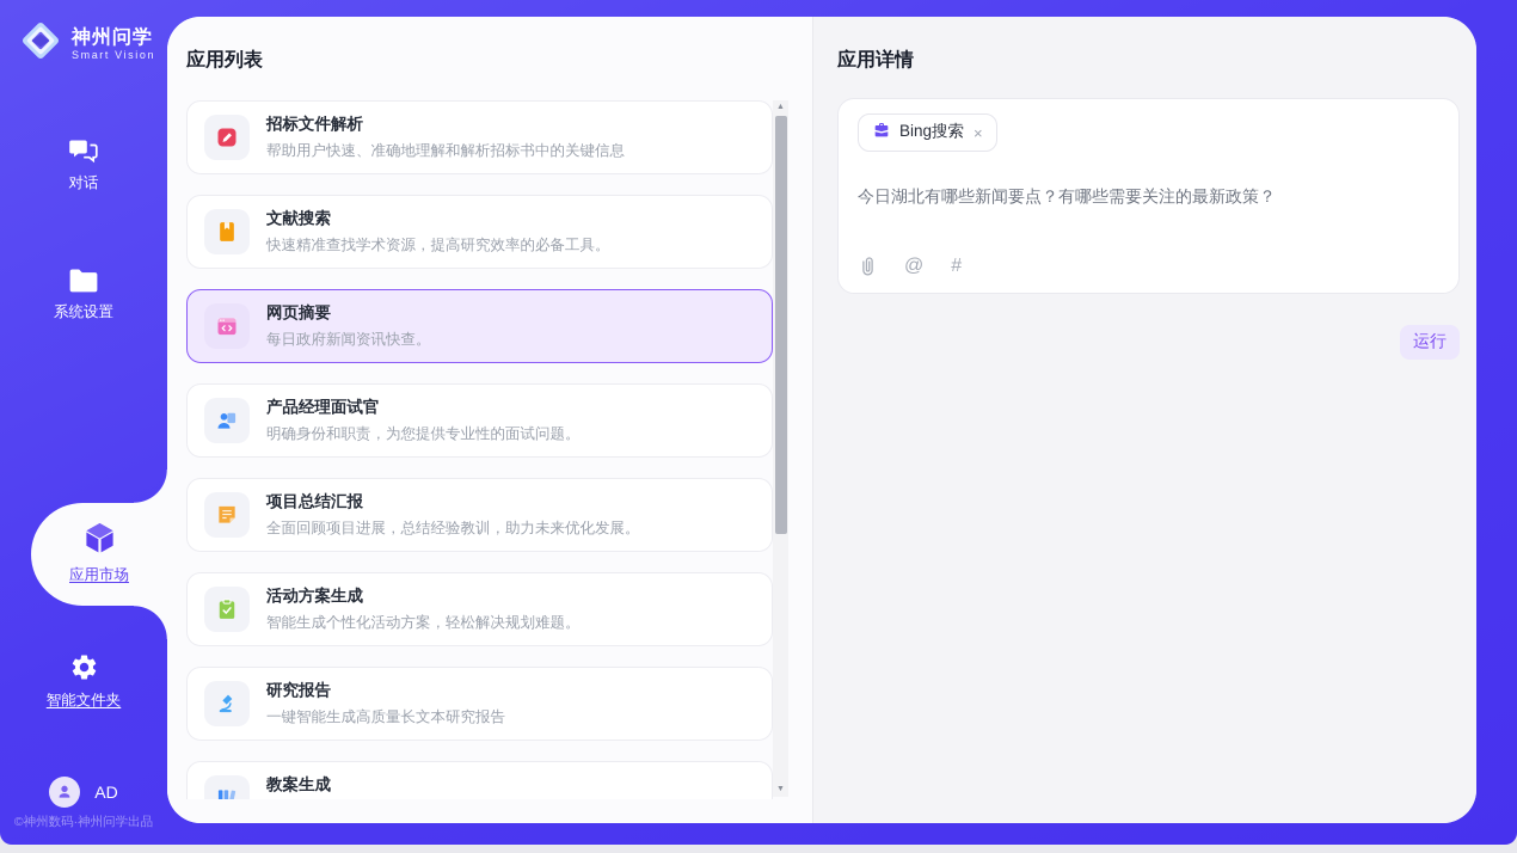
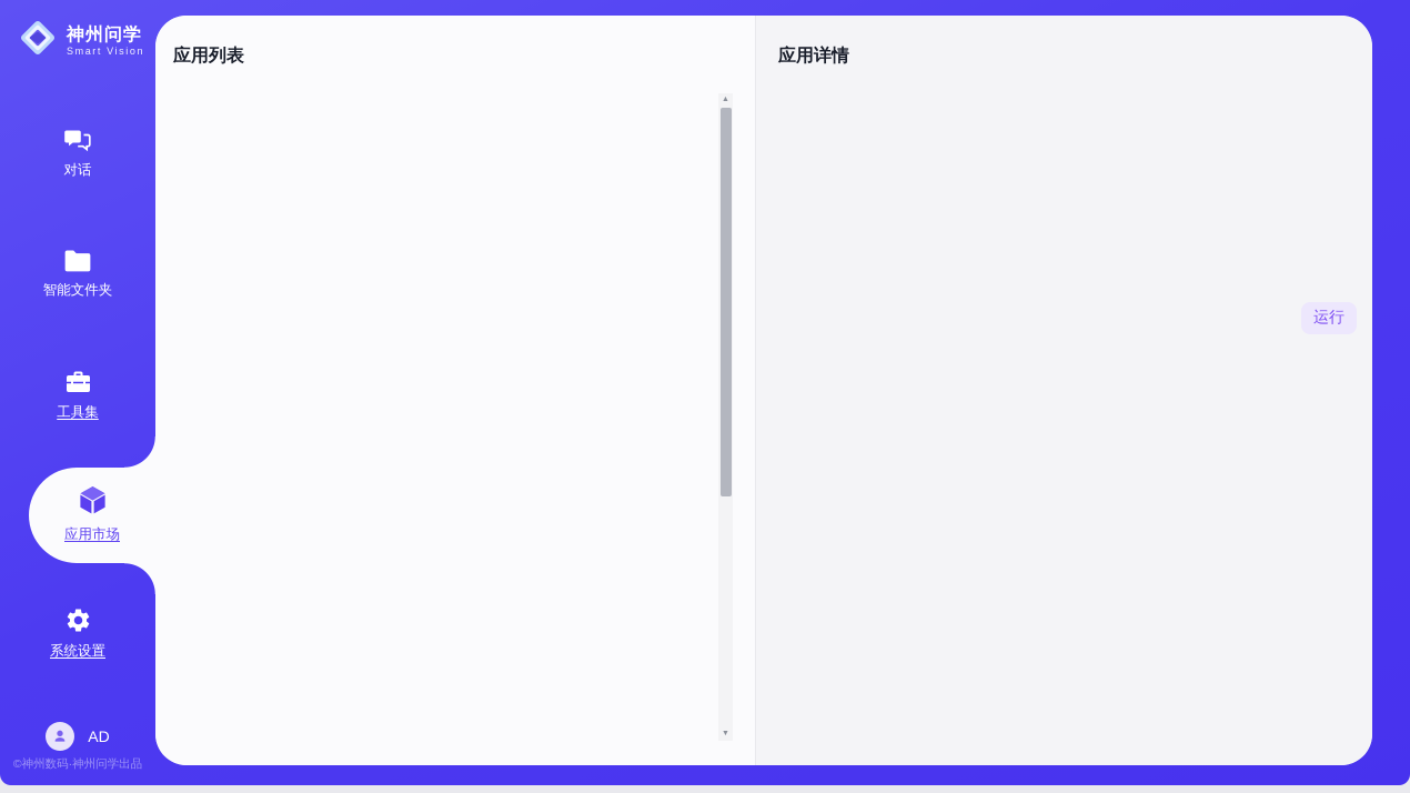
  神州问学
  Smart Vision
  对话
- 系统设置
+ 智能文件夹
+ 工具集
  应用市场
- 智能文件夹
+ 系统设置
  AD
  ©神州数码·神州问学出品
  应用列表
- 招标文件解析
- 帮助用户快速、准确地理解和解析招标书中的关键信息
- 文献搜索
- 快速精准查找学术资源，提高研究效率的必备工具。
- 网页摘要
- 每日政府新闻资讯快查。
- 产品经理面试官
- 明确身份和职责，为您提供专业性的面试问题。
- 项目总结汇报
- 全面回顾项目进展，总结经验教训，助力未来优化发展。
- 活动方案生成
- 智能生成个性化活动方案，轻松解决规划难题。
- 研究报告
- 一键智能生成高质量长文本研究报告
- 教案生成
  应用详情
- Bing搜索
- ×
- 今日湖北有哪些新闻要点？有哪些需要关注的最新政策？
- @
- #
  运行
